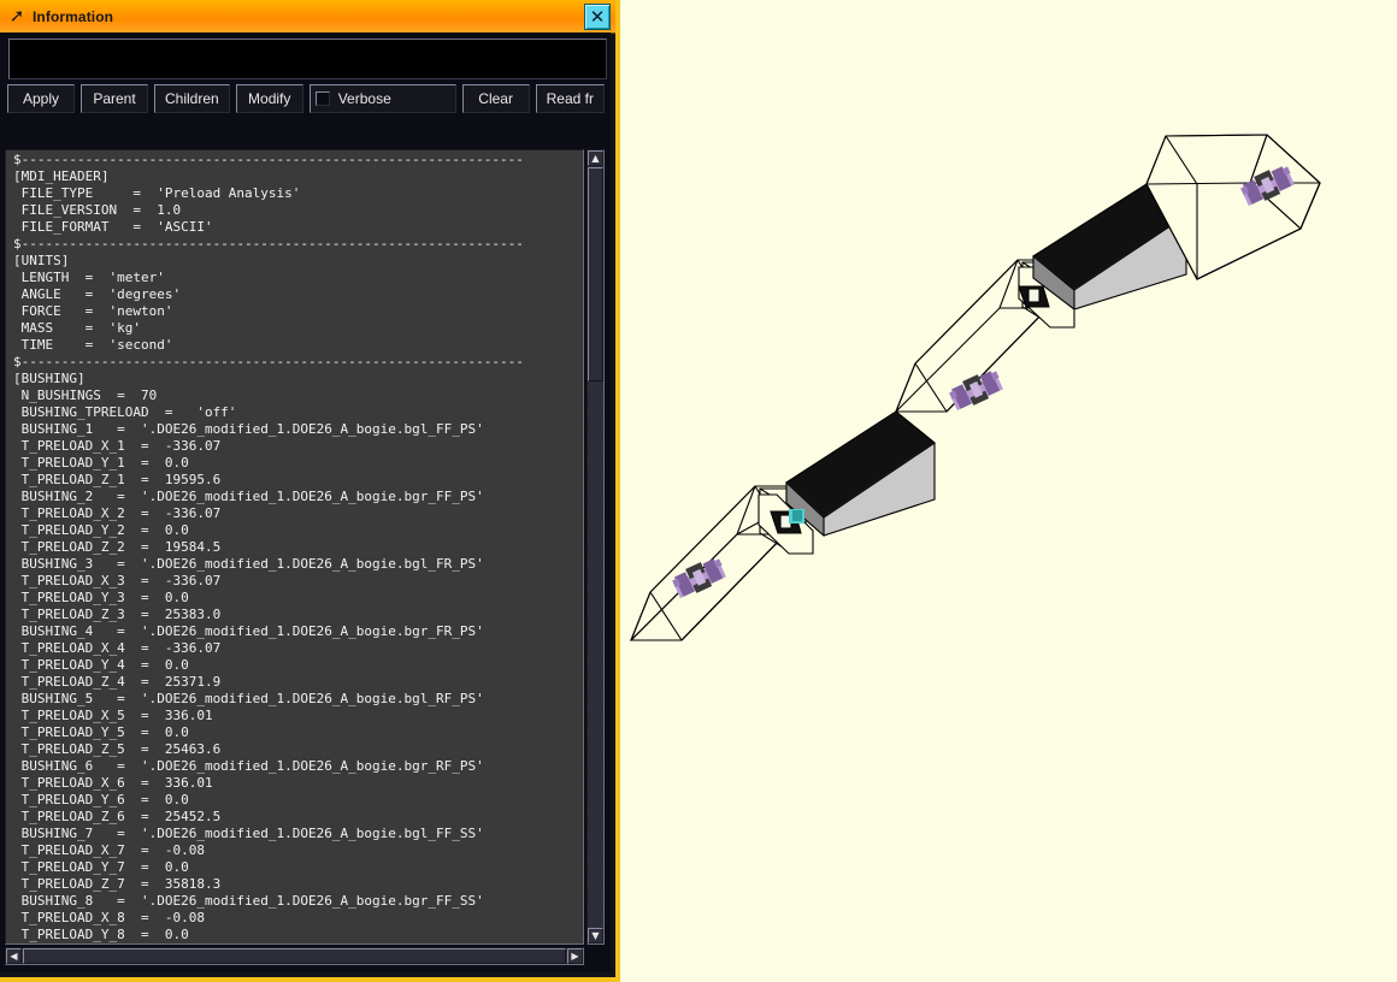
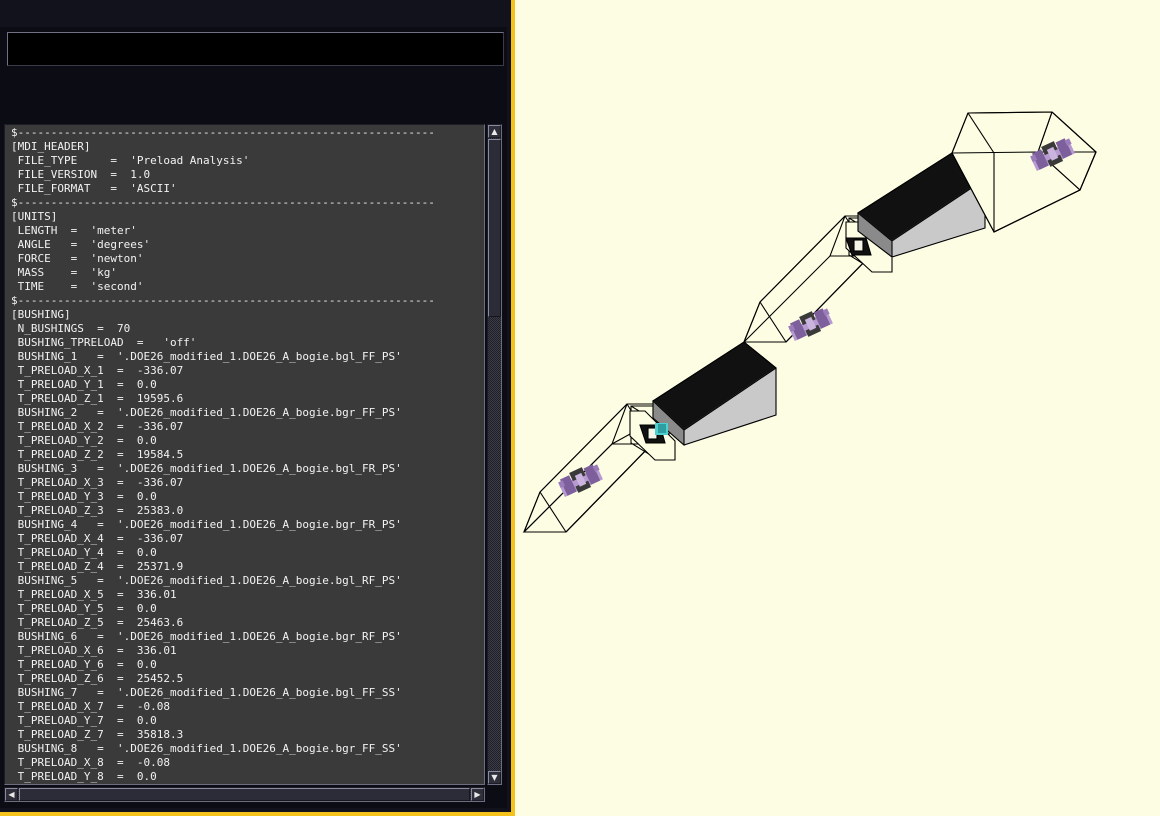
- ➚
- Information
- ✕
- Apply
- Parent
- Children
- Modify
- Verbose
- Clear
- Read fr
  $---------------------------------------------------------------
  [MDI_HEADER]
  FILE_TYPE = 'Preload Analysis'
  FILE_VERSION = 1.0
  FILE_FORMAT = 'ASCII'
  $---------------------------------------------------------------
  [UNITS]
  LENGTH = 'meter'
  ANGLE = 'degrees'
  FORCE = 'newton'
  MASS = 'kg'
  TIME = 'second'
  $---------------------------------------------------------------
  [BUSHING]
  N_BUSHINGS = 70
  BUSHING_TPRELOAD = 'off'
  BUSHING_1 = '.DOE26_modified_1.DOE26_A_bogie.bgl_FF_PS'
  T_PRELOAD_X_1 = -336.07
  T_PRELOAD_Y_1 = 0.0
  T_PRELOAD_Z_1 = 19595.6
  BUSHING_2 = '.DOE26_modified_1.DOE26_A_bogie.bgr_FF_PS'
  T_PRELOAD_X_2 = -336.07
  T_PRELOAD_Y_2 = 0.0
  T_PRELOAD_Z_2 = 19584.5
  BUSHING_3 = '.DOE26_modified_1.DOE26_A_bogie.bgl_FR_PS'
  T_PRELOAD_X_3 = -336.07
  T_PRELOAD_Y_3 = 0.0
  T_PRELOAD_Z_3 = 25383.0
  BUSHING_4 = '.DOE26_modified_1.DOE26_A_bogie.bgr_FR_PS'
  T_PRELOAD_X_4 = -336.07
  T_PRELOAD_Y_4 = 0.0
  T_PRELOAD_Z_4 = 25371.9
  BUSHING_5 = '.DOE26_modified_1.DOE26_A_bogie.bgl_RF_PS'
  T_PRELOAD_X_5 = 336.01
  T_PRELOAD_Y_5 = 0.0
  T_PRELOAD_Z_5 = 25463.6
  BUSHING_6 = '.DOE26_modified_1.DOE26_A_bogie.bgr_RF_PS'
  T_PRELOAD_X_6 = 336.01
  T_PRELOAD_Y_6 = 0.0
  T_PRELOAD_Z_6 = 25452.5
  BUSHING_7 = '.DOE26_modified_1.DOE26_A_bogie.bgl_FF_SS'
  T_PRELOAD_X_7 = -0.08
  T_PRELOAD_Y_7 = 0.0
  T_PRELOAD_Z_7 = 35818.3
  BUSHING_8 = '.DOE26_modified_1.DOE26_A_bogie.bgr_FF_SS'
  T_PRELOAD_X_8 = -0.08
  T_PRELOAD_Y_8 = 0.0
  ▲
  ▼
  ◀
  ▶
